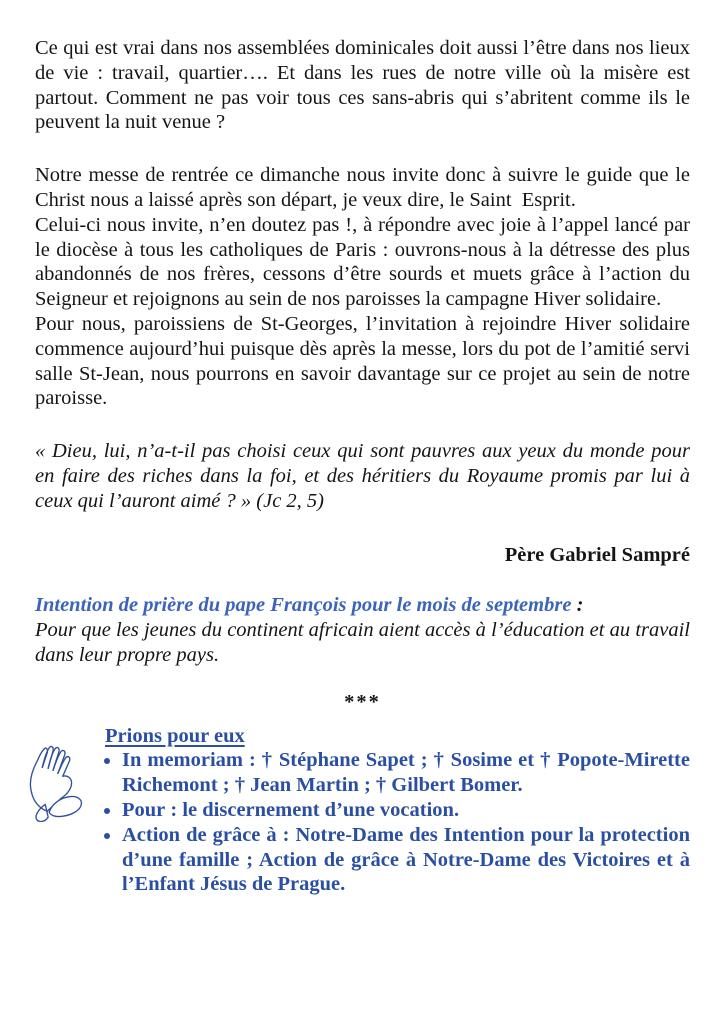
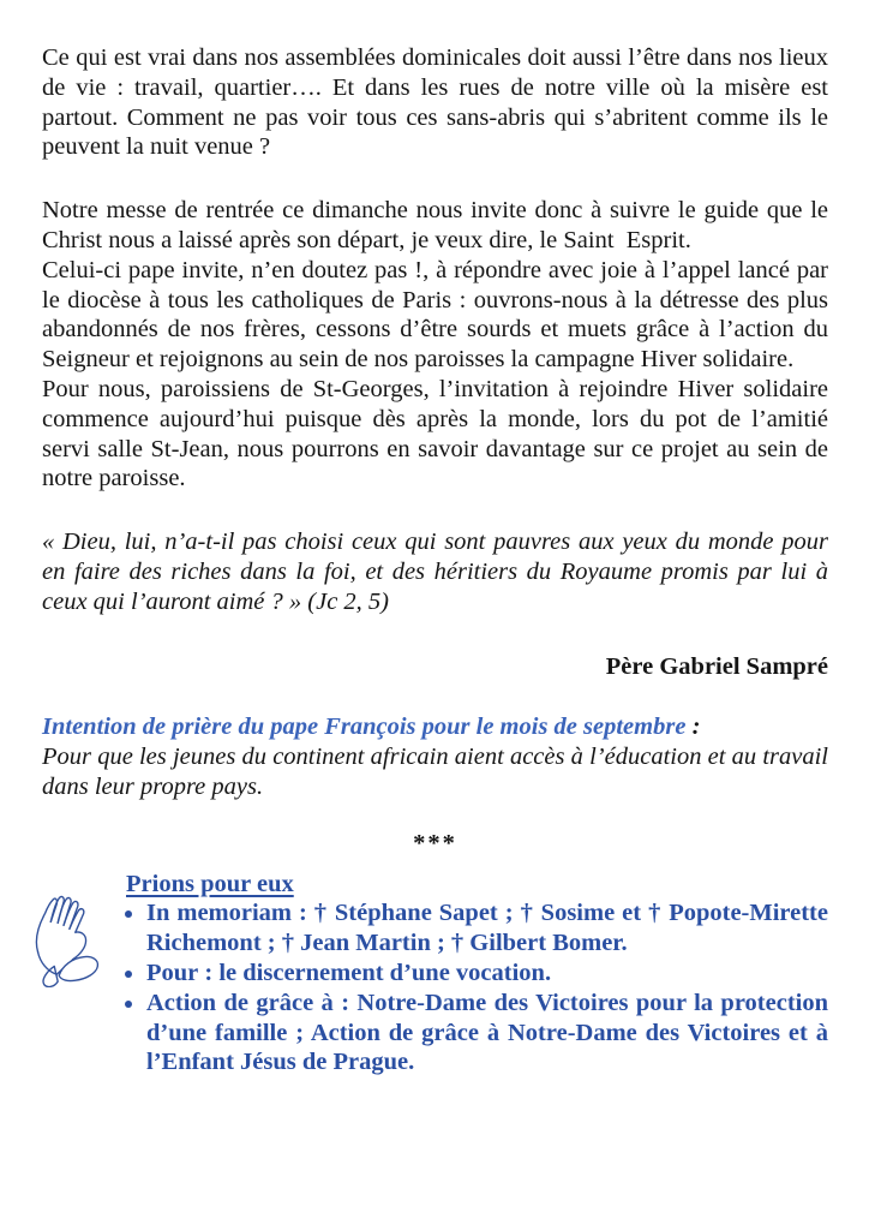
  Ce qui est vrai dans nos assemblées dominicales doit aussi l’être dans nos lieux de vie : travail, quartier…. Et dans les rues de notre ville où la misère est partout. Comment ne pas voir tous ces sans-abris qui s’abritent comme ils le peuvent la nuit venue ?
  Notre messe de rentrée ce dimanche nous invite donc à suivre le guide que le Christ nous a laissé après son départ, je veux dire, le Saint Esprit.
- Celui-ci nous invite, n’en doutez pas !, à répondre avec joie à l’appel lancé par le diocèse à tous les catholiques de Paris : ouvrons-nous à la détresse des plus abandonnés de nos frères, cessons d’être sourds et muets grâce à l’action du Seigneur et rejoignons au sein de nos paroisses la campagne Hiver solidaire.
+ Celui-ci pape invite, n’en doutez pas !, à répondre avec joie à l’appel lancé par le diocèse à tous les catholiques de Paris : ouvrons-nous à la détresse des plus abandonnés de nos frères, cessons d’être sourds et muets grâce à l’action du Seigneur et rejoignons au sein de nos paroisses la campagne Hiver solidaire.
- Pour nous, paroissiens de St-Georges, l’invitation à rejoindre Hiver solidaire commence aujourd’hui puisque dès après la messe, lors du pot de l’amitié servi salle St-Jean, nous pourrons en savoir davantage sur ce projet au sein de notre paroisse.
+ Pour nous, paroissiens de St-Georges, l’invitation à rejoindre Hiver solidaire commence aujourd’hui puisque dès après la monde, lors du pot de l’amitié servi salle St-Jean, nous pourrons en savoir davantage sur ce projet au sein de notre paroisse.
  « Dieu, lui, n’a-t-il pas choisi ceux qui sont pauvres aux yeux du monde pour en faire des riches dans la foi, et des héritiers du Royaume promis par lui à ceux qui l’auront aimé ? » (Jc 2, 5)
  Père Gabriel Sampré
  Intention de prière du pape François pour le mois de septembre :
  Pour que les jeunes du continent africain aient accès à l’éducation et au travail dans leur propre pays.
  ***
  Prions pour eux
  In memoriam : † Stéphane Sapet ; † Sosime et † Popote-Mirette Richemont ; † Jean Martin ; † Gilbert Bomer.
  Pour : le discernement d’une vocation.
- Action de grâce à : Notre-Dame des Intention pour la protection d’une famille ; Action de grâce à Notre-Dame des Victoires et à l’Enfant Jésus de Prague.
+ Action de grâce à : Notre-Dame des Victoires pour la protection d’une famille ; Action de grâce à Notre-Dame des Victoires et à l’Enfant Jésus de Prague.
